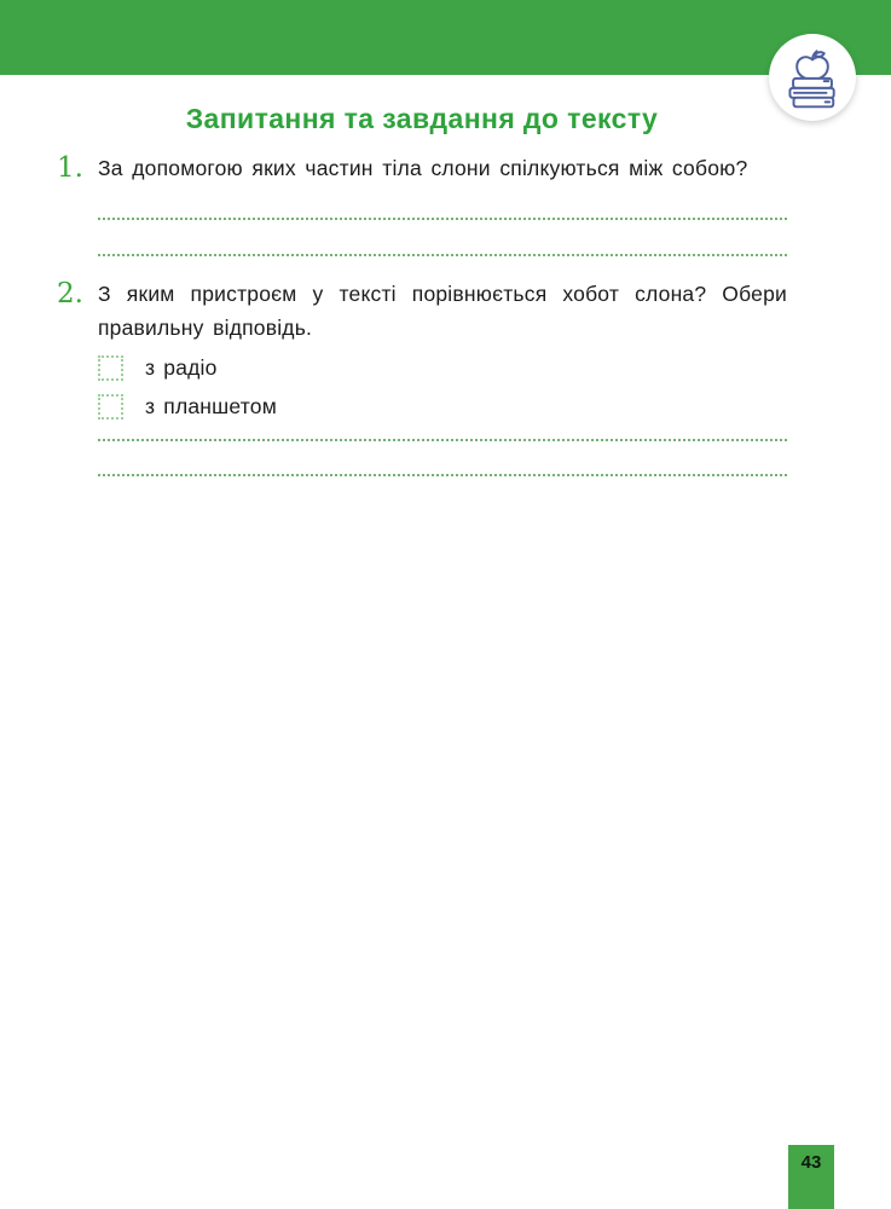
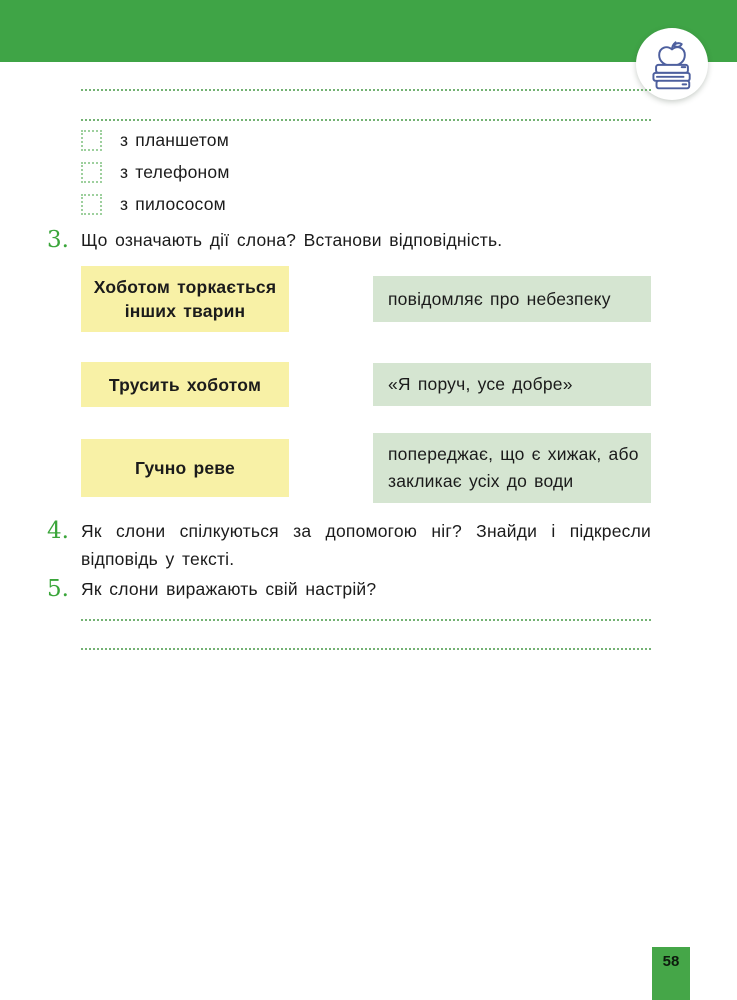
- Запитання та завдання до тексту
- 1.
- За допомогою яких частин тіла слони спілкуються між собою?
- 2.
- З яким пристроєм у тексті порівнюється хобот слона? Обери правильну відповідь.
- з радіо
  з планшетом
+ з телефоном
+ з пилососом
+ 3.
+ Що означають дії слона? Встанови відповідність.
+ Хоботом торкається інших тварин
+ повідомляє про небезпеку
+ Трусить хоботом
+ «Я поруч, усе добре»
+ Гучно реве
+ попереджає, що є хижак, або закликає усіх до води
+ 4.
+ Як слони спілкуються за допомогою ніг? Знайди і підкресли відповідь у тексті.
+ 5.
+ Як слони виражають свій настрій?
- 43
+ 58
